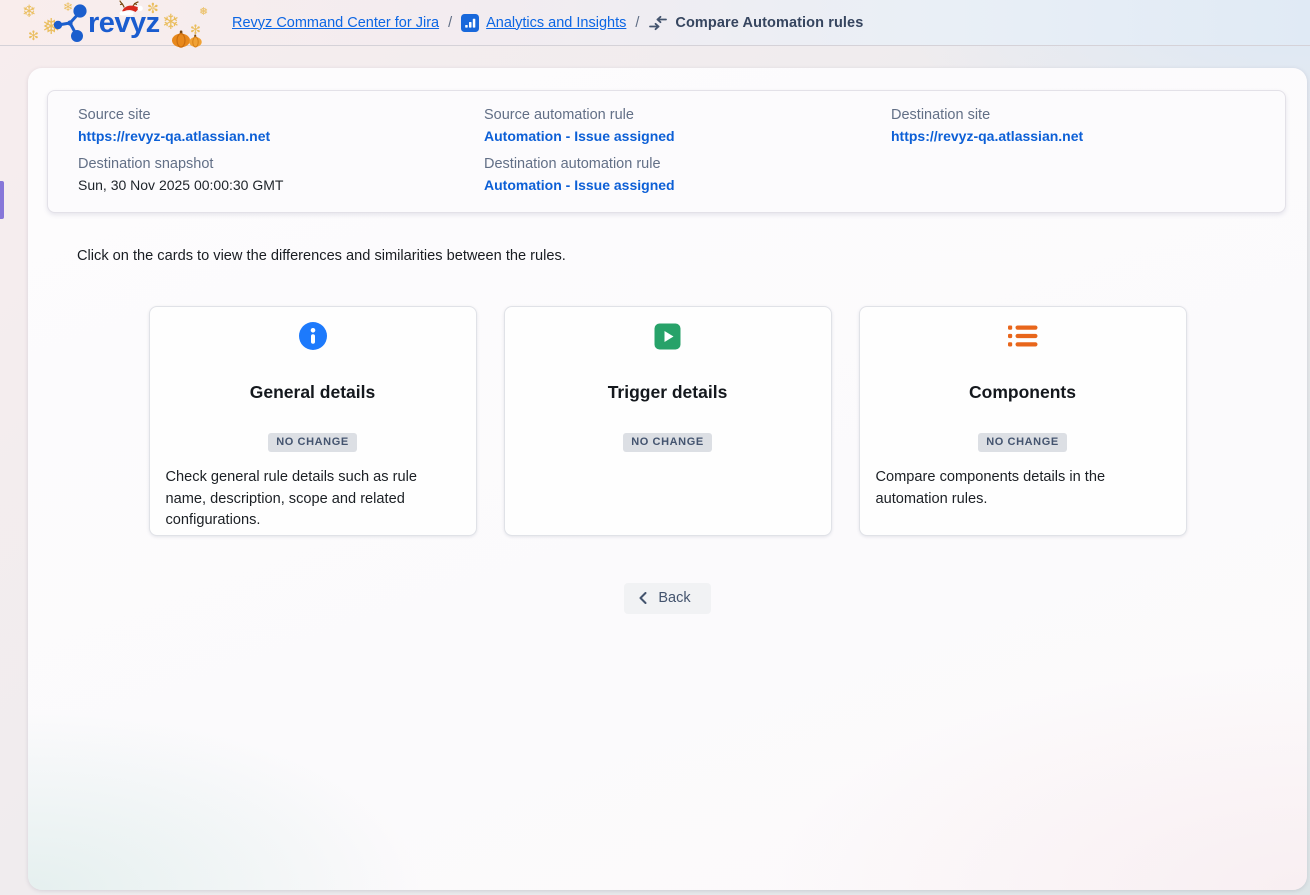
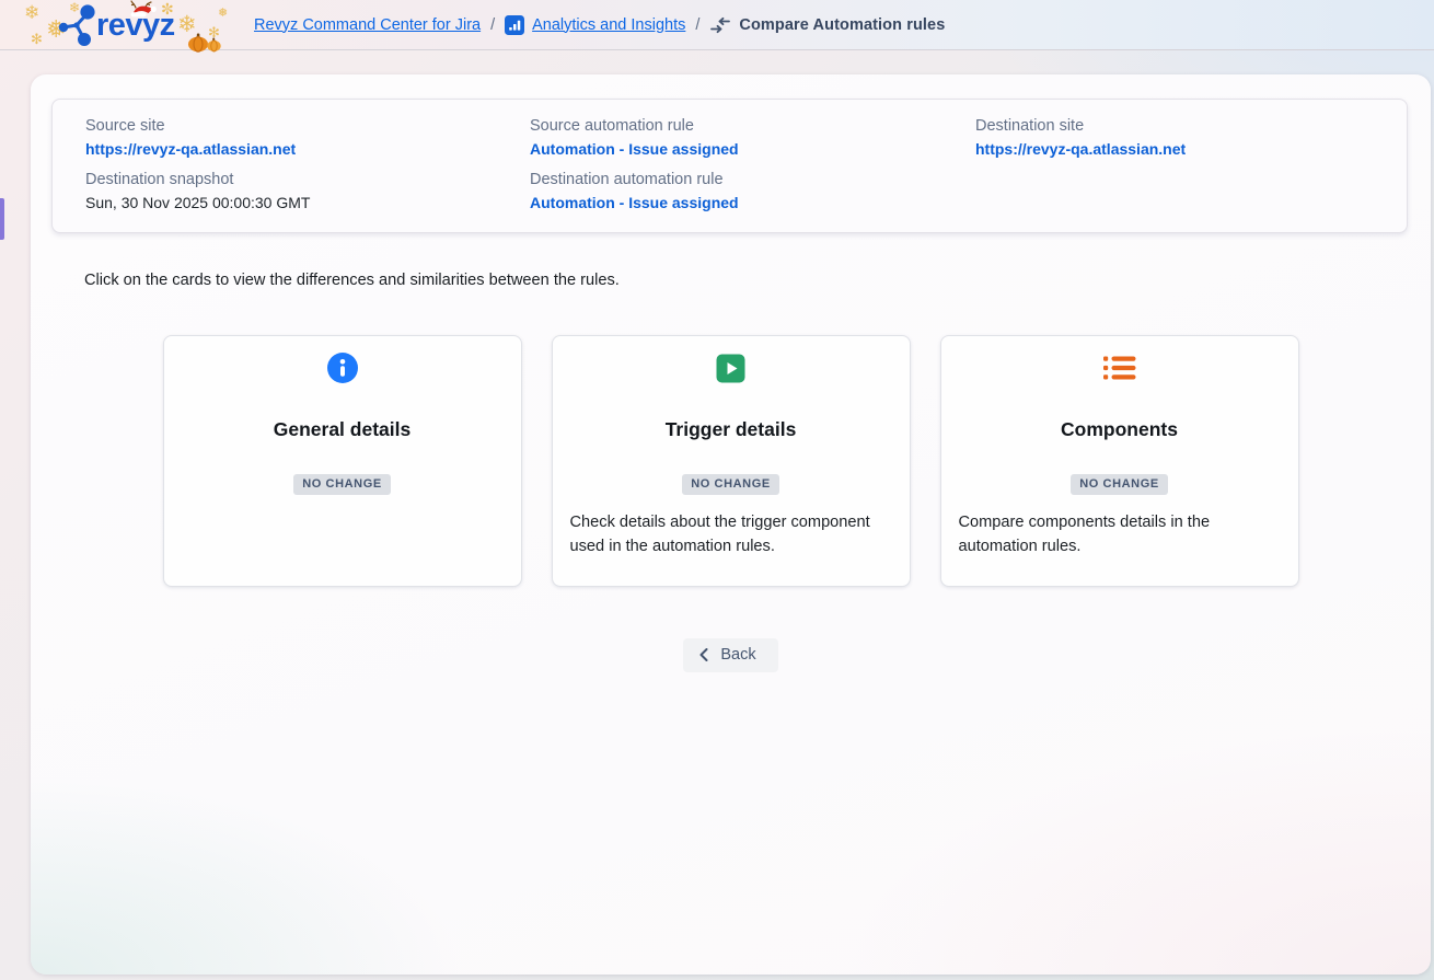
  ❄
  ❅
  ✻
  ❄
  ✼
  ❄
  ✻
  ❅
  revyz
  Revyz Command Center for Jira
  /
  Analytics and Insights
  /
  Compare Automation rules
  Source site
  https://revyz-qa.atlassian.net
  Source automation rule
  Automation - Issue assigned
  Destination site
  https://revyz-qa.atlassian.net
  Destination snapshot
  Sun, 30 Nov 2025 00:00:30 GMT
  Destination automation rule
  Automation - Issue assigned
  Click on the cards to view the differences and similarities between the rules.
  General details
  NO CHANGE
- Check general rule details such as rule name, description, scope and related configurations.
  Trigger details
  NO CHANGE
+ Check details about the trigger component used in the automation rules.
  Components
  NO CHANGE
  Compare components details in the automation rules.
  Back
